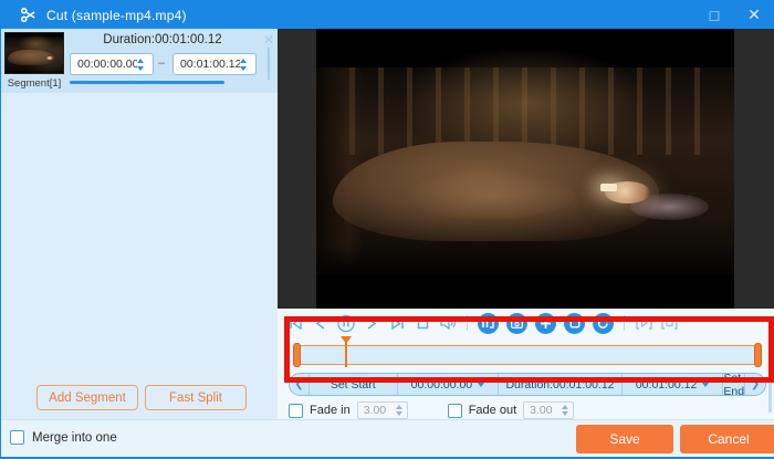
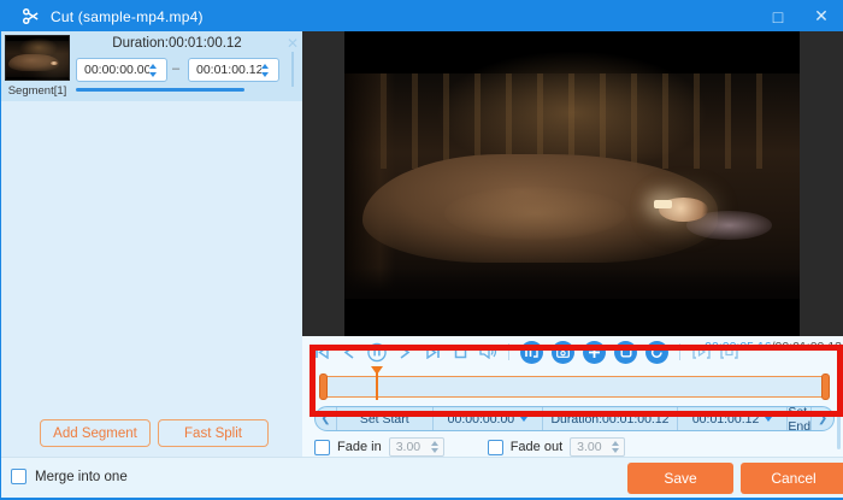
  Cut (sample-mp4.mp4)
  □
  ✕
  Segment[1]
  Duration:00:01:00.12
  00:00:00.00
  –
  00:01:00.12
  ✕
  Add Segment
  Fast Split
+ 00:00:05.16/00:01:00.13
  ❮
  Set Start
  00:00:00.00
  Duration:00:01:00.12
  00:01:00.12
  Set End
  ❯
  Fade in
  3.00
  Fade out
  3.00
  Merge into one
  Save
  Cancel
